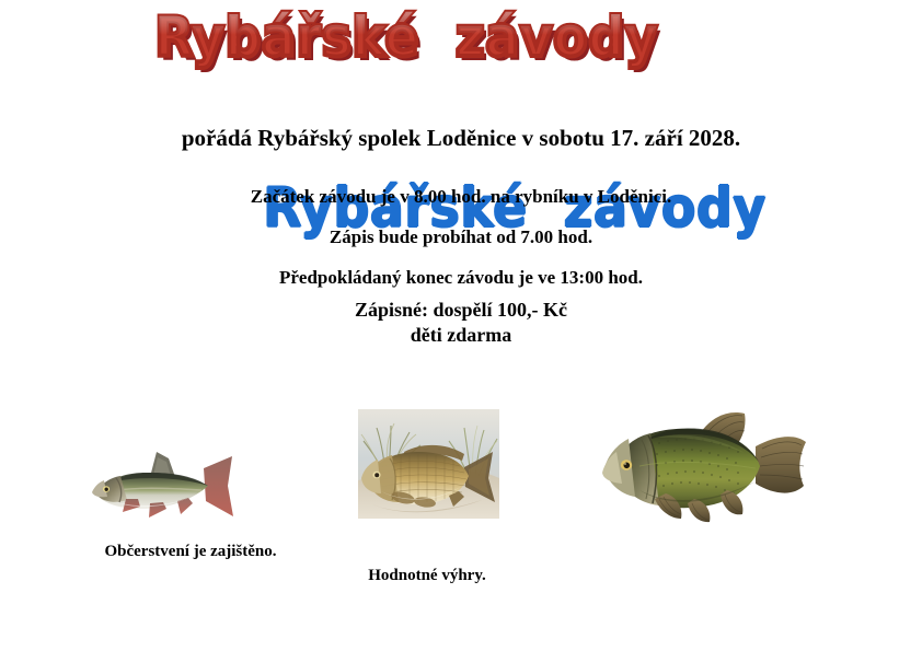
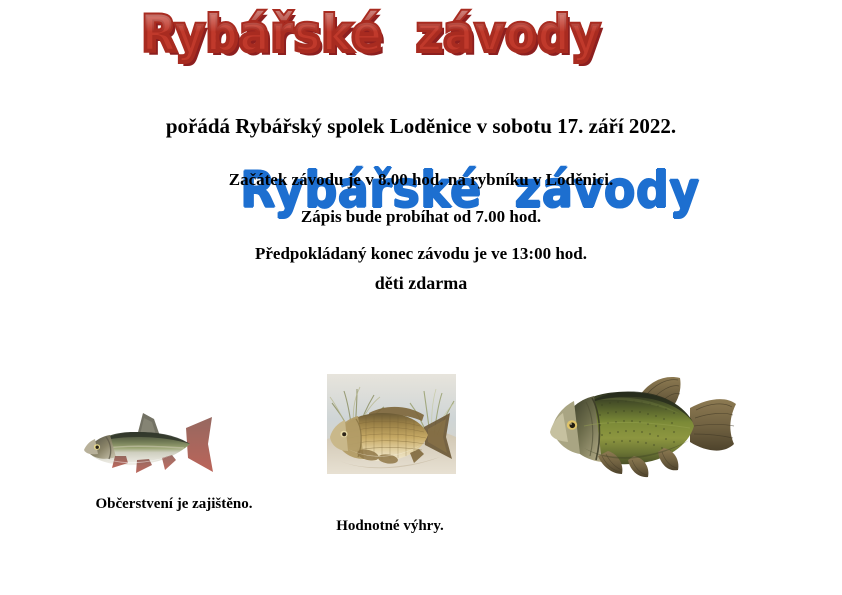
  Rybářské závody
  Rybářské závody
- pořádá Rybářský spolek Loděnice v sobotu 17. září 2028.
+ pořádá Rybářský spolek Loděnice v sobotu 17. září 2022.
  Začátek závodu je v 8.00 hod. na rybníku v Loděnici.
  Zápis bude probíhat od 7.00 hod.
  Předpokládaný konec závodu je ve 13:00 hod.
- Zápisné: dospělí 100,- Kč
  děti zdarma
  Občerstvení je zajištěno.
  Hodnotné výhry.
